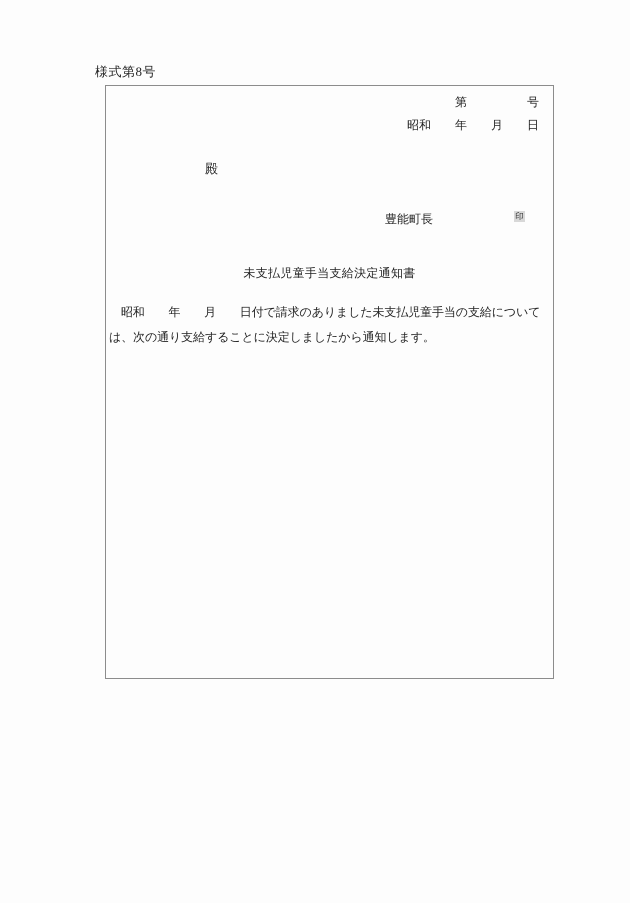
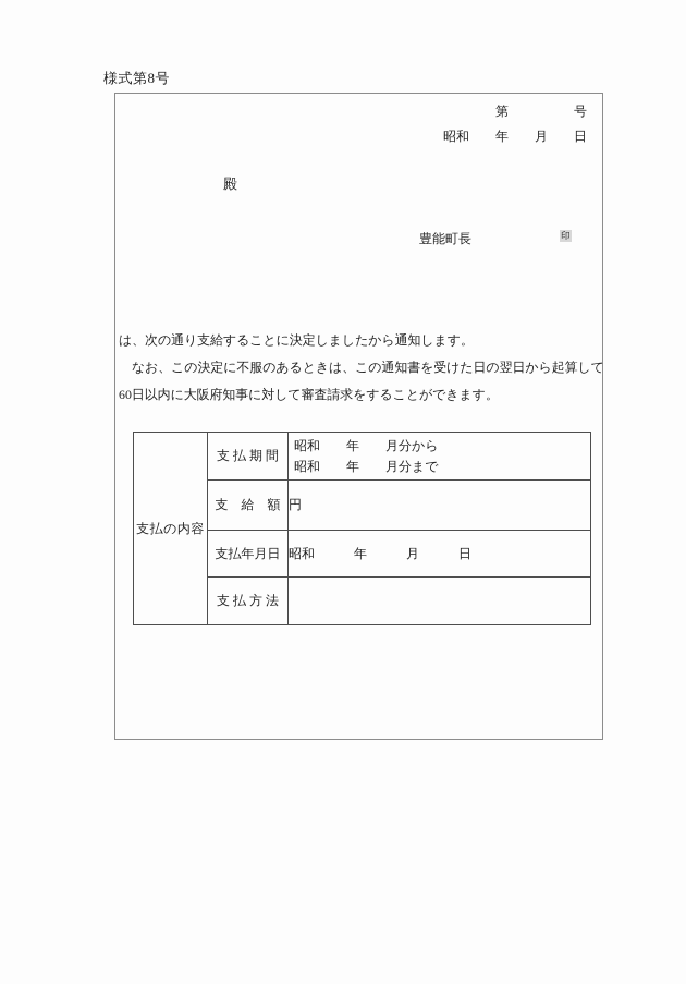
  様式第8号
  第 号
  昭和 年 月 日
  殿
  豊能町長
  印
- 未支払児童手当支給決定通知書
- 昭和 年 月 日付で請求のありました未支払児童手当の支給について
  は、次の通り支給することに決定しましたから通知します。
+ なお、この決定に不服のあるときは、この通知書を受けた日の翌日から起算して
+ 60日以内に大阪府知事に対して審査請求をすることができます。
+ 支払の内容	支 払 期 間	昭和 年 月分から 昭和 年 月分まで
+ 支 給 額	円
+ 支払年月日	昭和 年 月 日
+ 支 払 方 法
